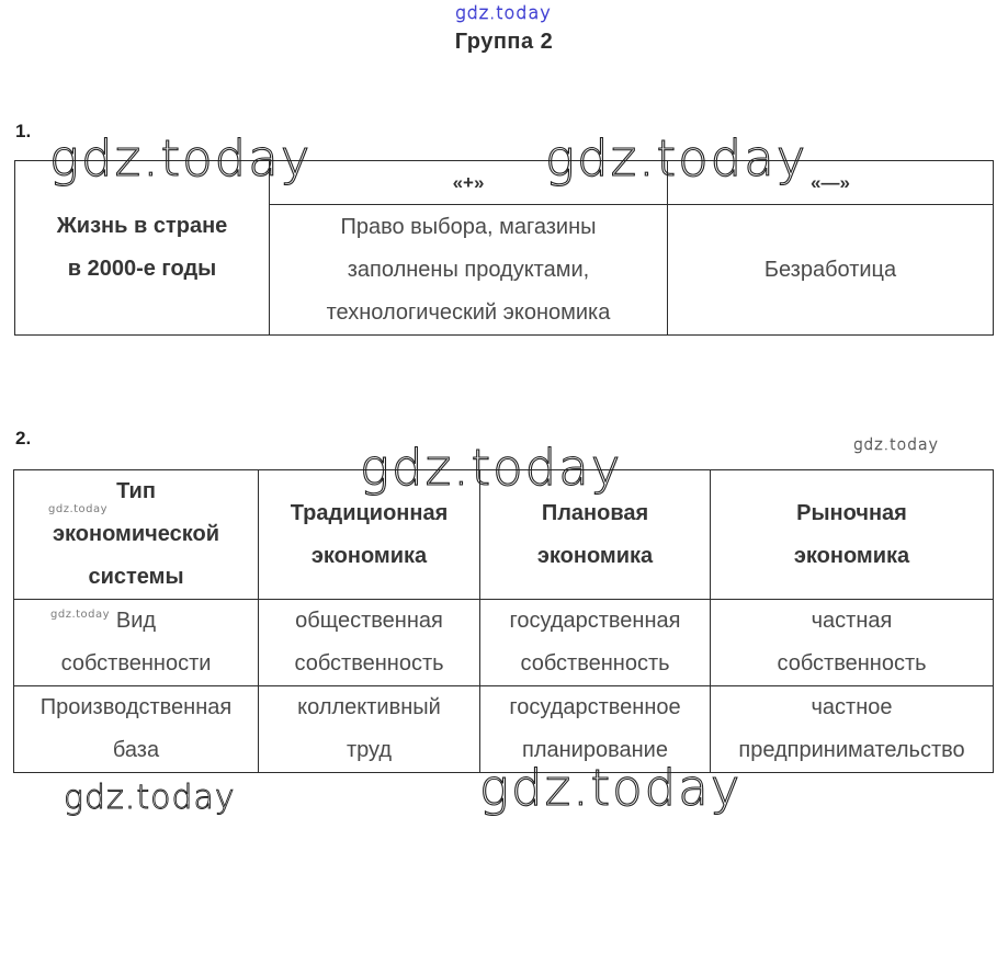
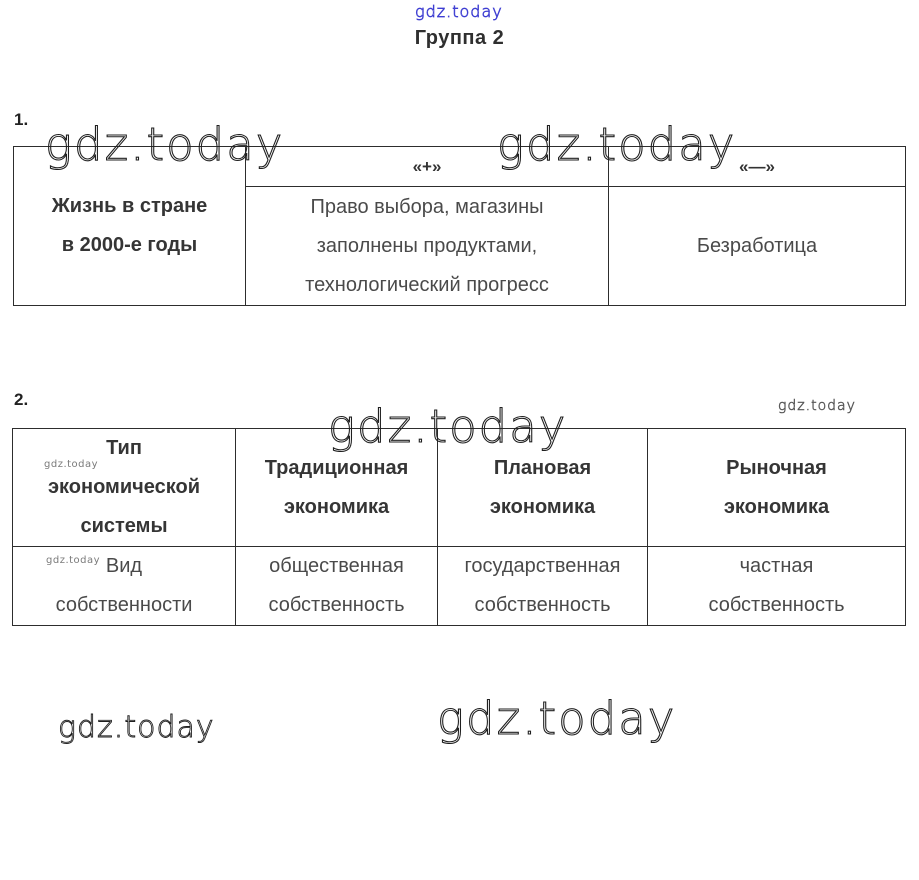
  gdz.today
  Группа 2
  1.
  Жизнь в стране в 2000-е годы	«+»	«—»
- Право выбора, магазины заполнены продуктами, технологический экономика	Безработица
+ Право выбора, магазины заполнены продуктами, технологический прогресс	Безработица
  gdz.today
  gdz.today
  2.
  gdz.today
  Тип экономической системы	Традиционная экономика	Плановая экономика	Рыночная экономика
  Вид собственности	общественная собственность	государственная собственность	частная собственность
- Производственная база	коллективный труд	государственное планирование	частное предпринимательство
  gdz.today
  gdz.today
  gdz.today
  gdz.today
  gdz.today
